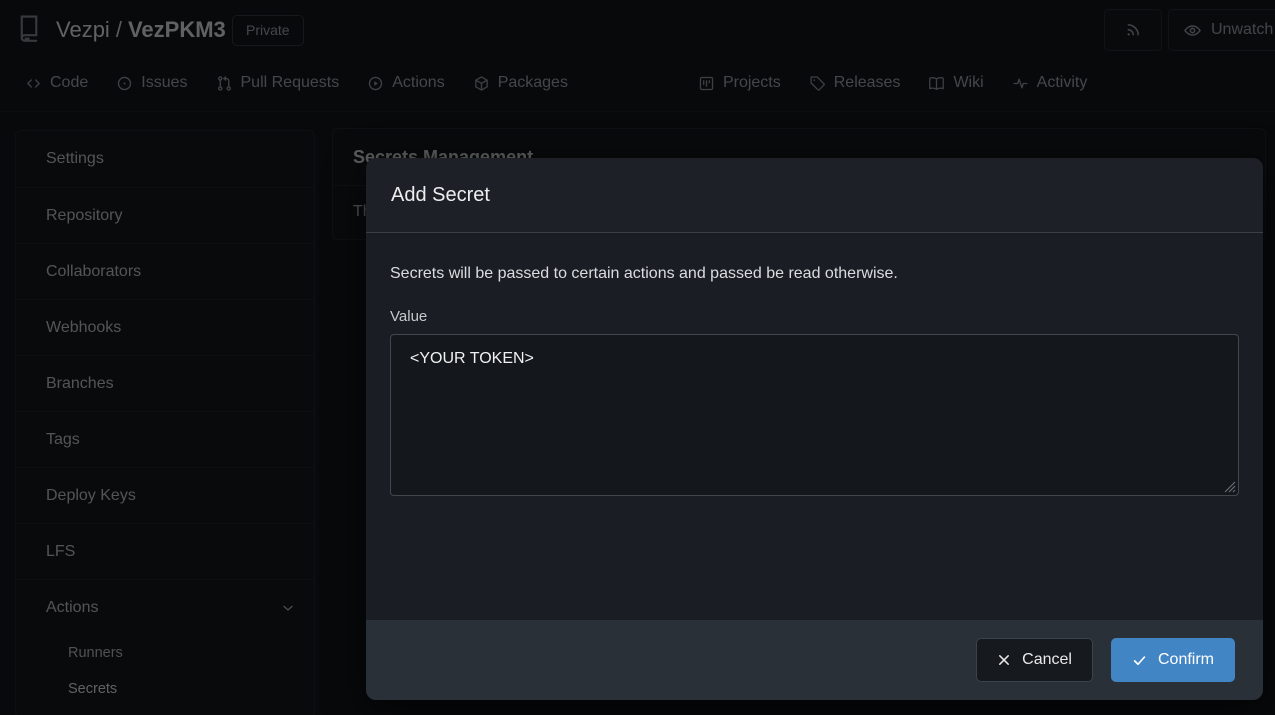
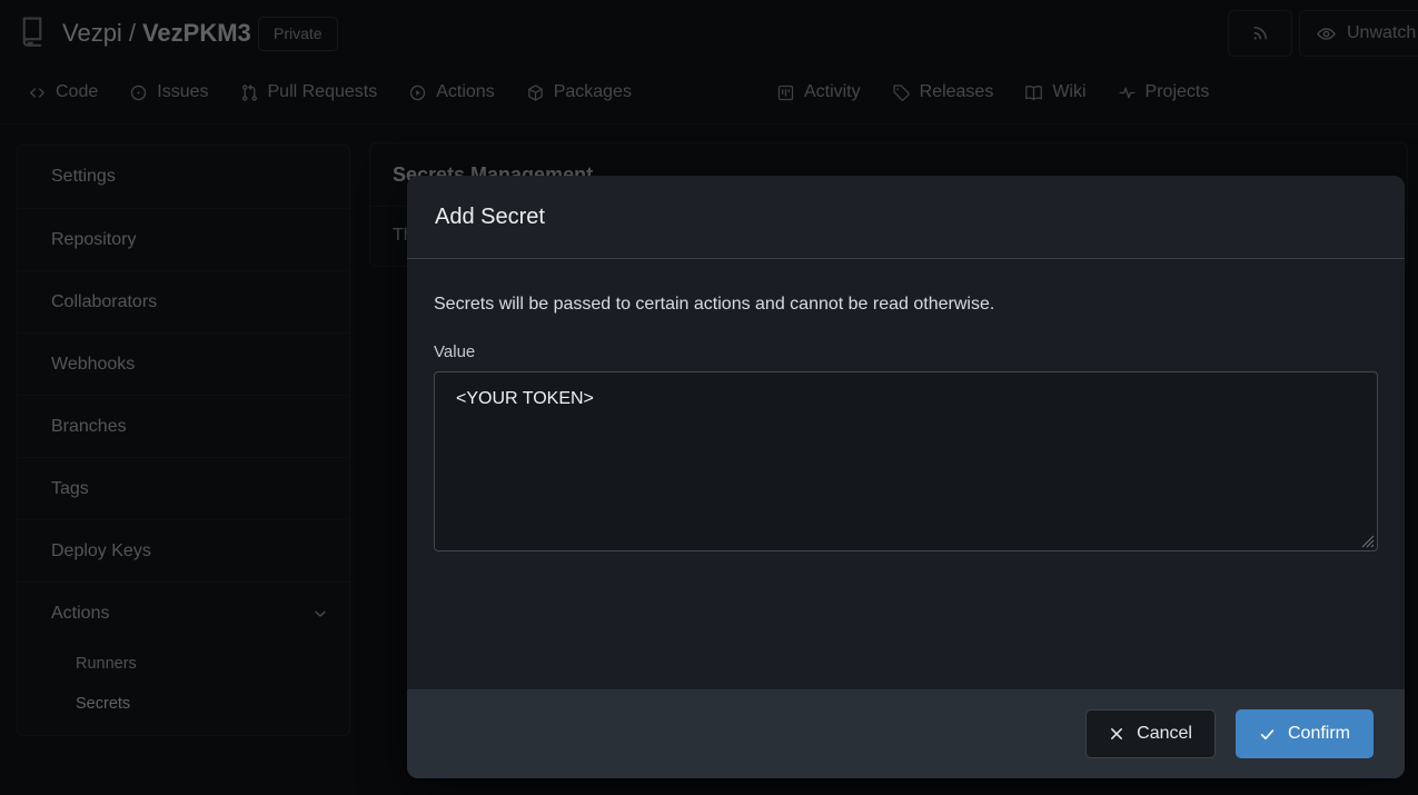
  Vezpi / VezPKM3
  Private
  Unwatch
  Code
  Issues
  Pull Requests
  Actions
  Packages
- Projects
+ Activity
  Releases
  Wiki
- Activity
+ Projects
  Settings
  Repository
  Collaborators
  Webhooks
  Branches
  Tags
  Deploy Keys
- LFS
  Actions
  Runners
  Secrets
  Secrets Management
  Add Secret
- Secrets will be passed to certain actions and passed be read otherwise.
+ Secrets will be passed to certain actions and cannot be read otherwise.
  Value
  <YOUR TOKEN>
  Cancel
  Confirm
